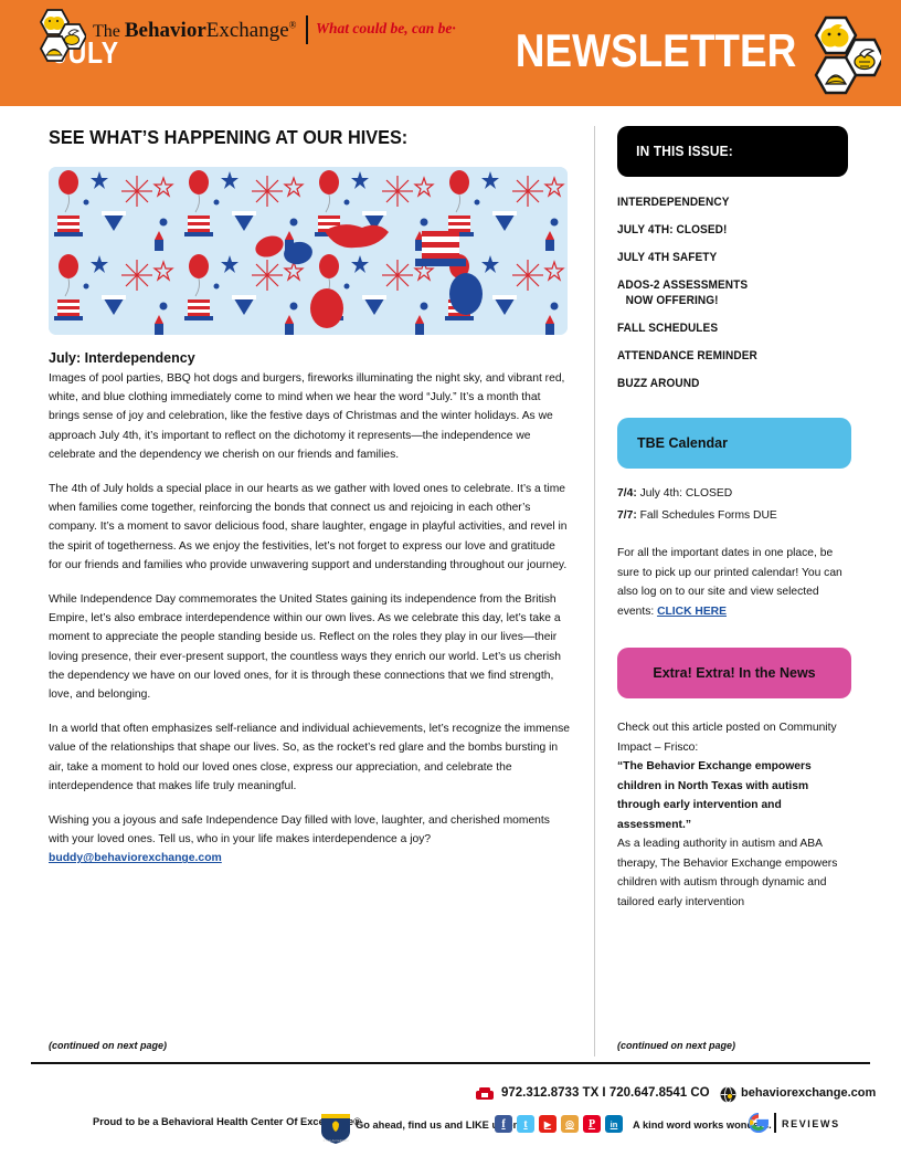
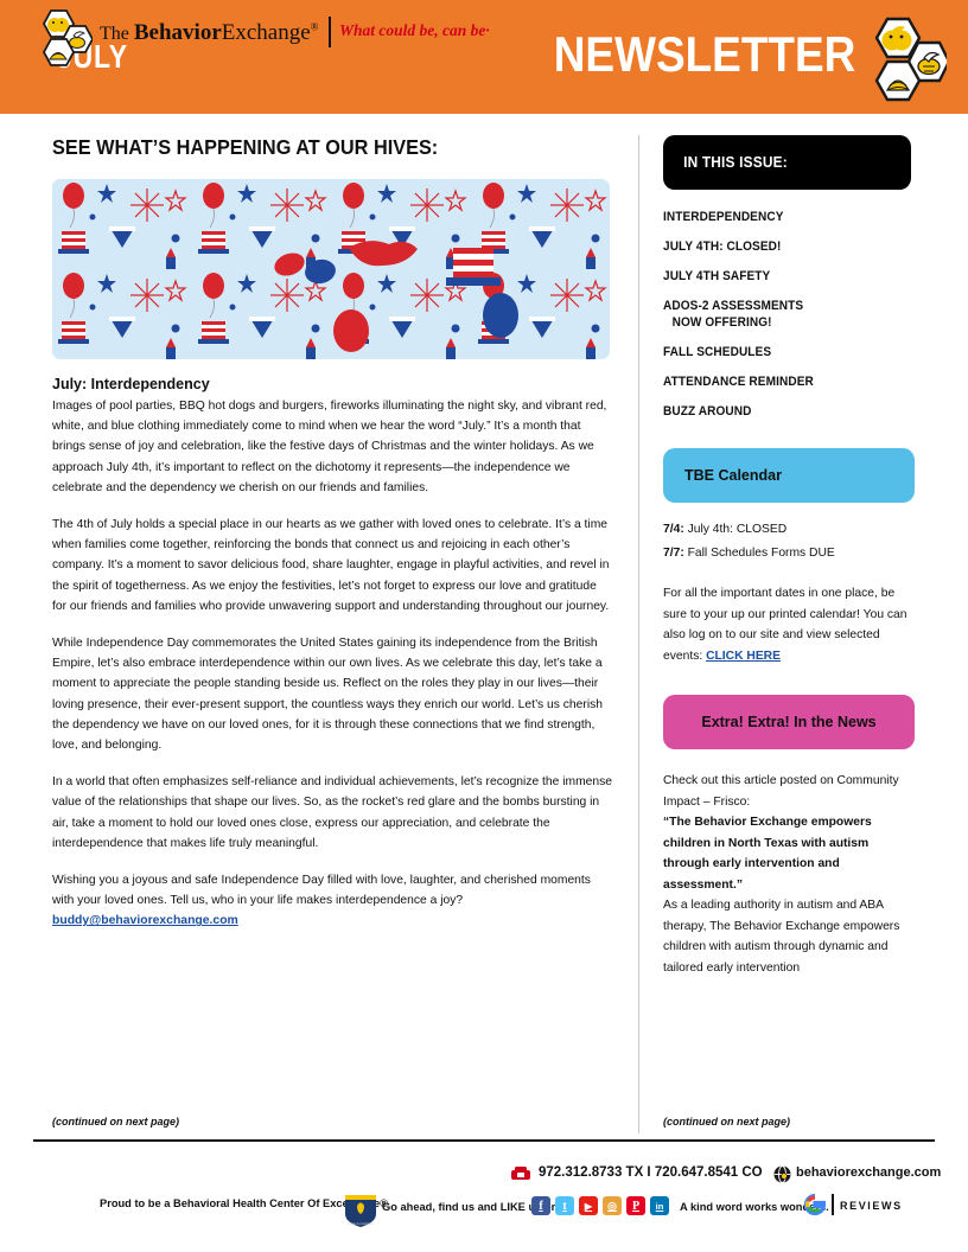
  ULY
  NEWSLETTER
  SEE WHAT’S HAPPENING AT OUR HIVES:
  July: Interdependency
  Images of pool parties, BBQ hot dogs and burgers, fireworks illuminating the night sky, and vibrant red, white, and blue clothing immediately come to mind when we hear the word “July.” It’s a month that brings sense of joy and celebration, like the festive days of Christmas and the winter holidays. As we approach July 4th, it’s important to reflect on the dichotomy it represents—the independence we celebrate and the dependency we cherish on our friends and families.
  The 4th of July holds a special place in our hearts as we gather with loved ones to celebrate. It’s a time when families come together, reinforcing the bonds that connect us and rejoicing in each other’s company. It’s a moment to savor delicious food, share laughter, engage in playful activities, and revel in the spirit of togetherness. As we enjoy the festivities, let’s not forget to express our love and gratitude for our friends and families who provide unwavering support and understanding throughout our journey.
  While Independence Day commemorates the United States gaining its independence from the British Empire, let’s also embrace interdependence within our own lives. As we celebrate this day, let’s take a moment to appreciate the people standing beside us. Reflect on the roles they play in our lives—their loving presence, their ever-present support, the countless ways they enrich our world. Let’s us cherish the dependency we have on our loved ones, for it is through these connections that we find strength, love, and belonging.
  In a world that often emphasizes self-reliance and individual achievements, let’s recognize the immense value of the relationships that shape our lives. So, as the rocket’s red glare and the bombs bursting in air, take a moment to hold our loved ones close, express our appreciation, and celebrate the interdependence that makes life truly meaningful.
  Wishing you a joyous and safe Independence Day filled with love, laughter, and cherished moments with your loved ones. Tell us, who in your life makes interdependence a joy?
  buddy@behaviorexchange.com
  (continued on next page)
  (continued on next page)
  IN THIS ISSUE:
  INTERDEPENDENCY
  JULY 4TH: CLOSED!
  JULY 4TH SAFETY
  ADOS-2 ASSESSMENTS
  NOW OFFERING!
  FALL SCHEDULES
  ATTENDANCE REMINDER
  BUZZ AROUND
  TBE Calendar
  7/4: July 4th: CLOSED
  7/7: Fall Schedules Forms DUE
- For all the important dates in one place, be sure to pick up our printed calendar! You can also log on to our site and view selected events: CLICK HERE
+ For all the important dates in one place, be sure to your up our printed calendar! You can also log on to our site and view selected events: CLICK HERE
  Extra! Extra! In the News
  Check out this article posted on Community Impact – Frisco:
  “The Behavior Exchange empowers children in North Texas with autism through early intervention and assessment.”
  As a leading authority in autism and ABA therapy, The Behavior Exchange empowers children with autism through dynamic and tailored early intervention
  The BehaviorExchange®
  What could be, can be·
  972.312.8733 TX I 720.647.8541 CO
  behaviorexchange.com
  Proud to be a Behavioral Health Center Of Exce®
  Go ahead, find us and LIKE
  f
  t
  ▶
  ◎
  P
  in
  A kind word works wone.
  REVIEWS
